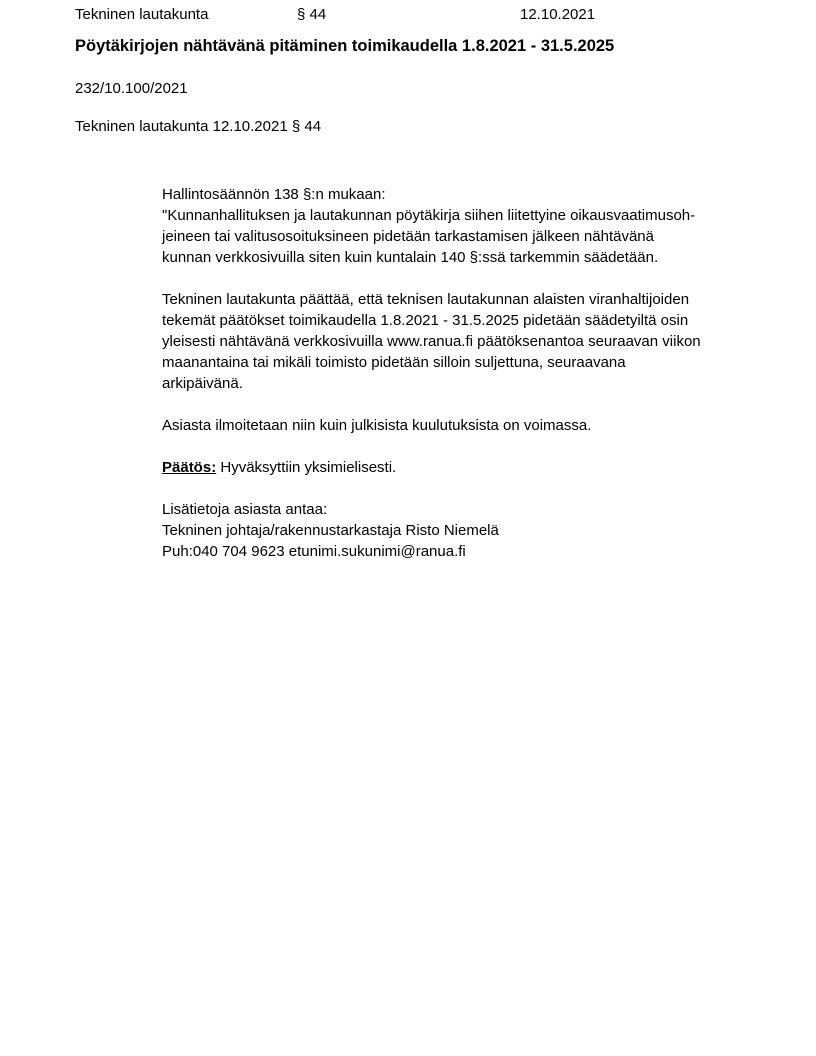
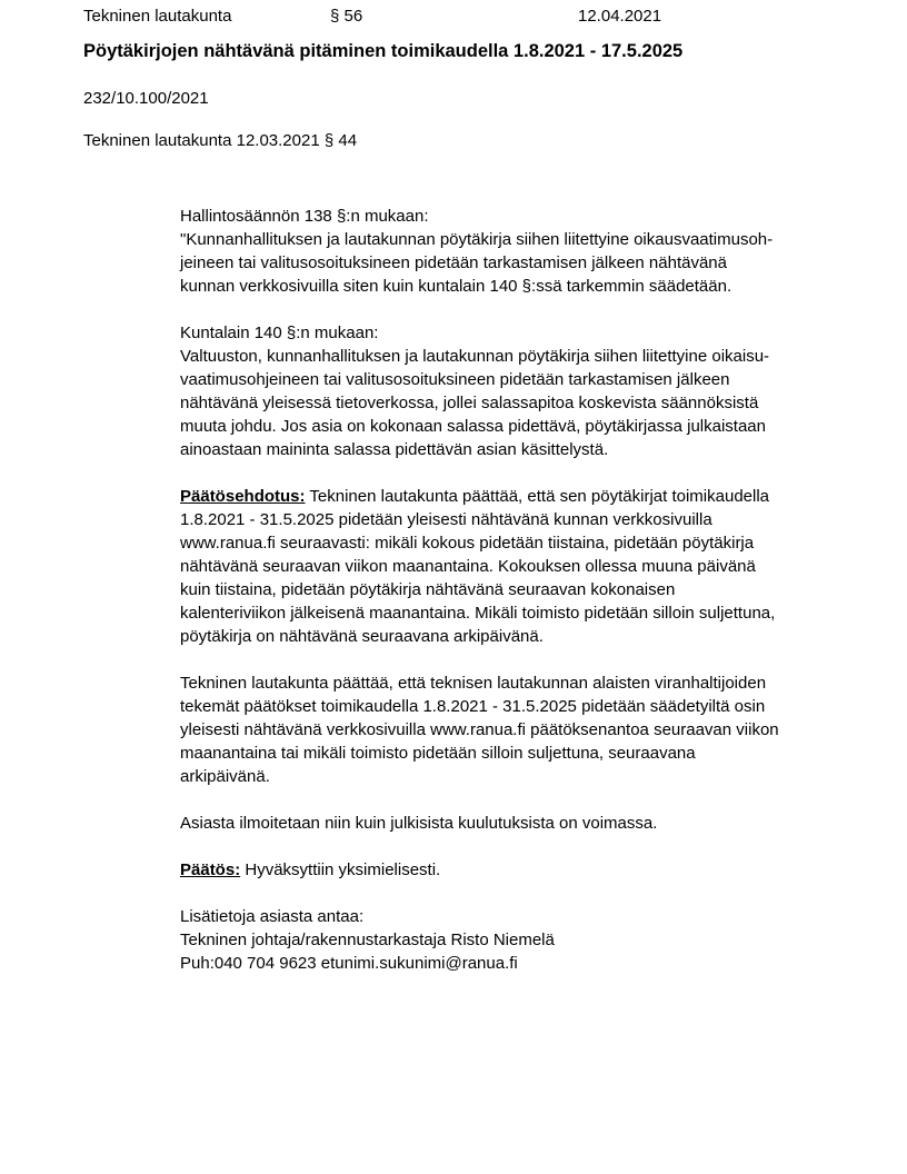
  Tekninen lautakunta
- § 44
+ § 56
- 12.10.2021
+ 12.04.2021
- Pöytäkirjojen nähtävänä pitäminen toimikaudella 1.8.2021 - 31.5.2025
+ Pöytäkirjojen nähtävänä pitäminen toimikaudella 1.8.2021 - 17.5.2025
  232/10.100/2021
- Tekninen lautakunta 12.10.2021 § 44
+ Tekninen lautakunta 12.03.2021 § 44
  Hallintosäännön 138 §:n mukaan:
  "Kunnanhallituksen ja lautakunnan pöytäkirja siihen liitettyine oikausvaatimusoh-
  jeineen tai valitusosoituksineen pidetään tarkastamisen jälkeen nähtävänä
  kunnan verkkosivuilla siten kuin kuntalain 140 §:ssä tarkemmin säädetään.
+ Kuntalain 140 §:n mukaan:
+ Valtuuston, kunnanhallituksen ja lautakunnan pöytäkirja siihen liitettyine oikaisu-
+ vaatimusohjeineen tai valitusosoituksineen pidetään tarkastamisen jälkeen
+ nähtävänä yleisessä tietoverkossa, jollei salassapitoa koskevista säännöksistä
+ muuta johdu. Jos asia on kokonaan salassa pidettävä, pöytäkirjassa julkaistaan
+ ainoastaan maininta salassa pidettävän asian käsittelystä.
+ Päätösehdotus: Tekninen lautakunta päättää, että sen pöytäkirjat toimikaudella
+ 1.8.2021 - 31.5.2025 pidetään yleisesti nähtävänä kunnan verkkosivuilla
+ www.ranua.fi seuraavasti: mikäli kokous pidetään tiistaina, pidetään pöytäkirja
+ nähtävänä seuraavan viikon maanantaina. Kokouksen ollessa muuna päivänä
+ kuin tiistaina, pidetään pöytäkirja nähtävänä seuraavan kokonaisen
+ kalenteriviikon jälkeisenä maanantaina. Mikäli toimisto pidetään silloin suljettuna,
+ pöytäkirja on nähtävänä seuraavana arkipäivänä.
  Tekninen lautakunta päättää, että teknisen lautakunnan alaisten viranhaltijoiden
  tekemät päätökset toimikaudella 1.8.2021 - 31.5.2025 pidetään säädetyiltä osin
  yleisesti nähtävänä verkkosivuilla www.ranua.fi päätöksenantoa seuraavan viikon
  maanantaina tai mikäli toimisto pidetään silloin suljettuna, seuraavana
  arkipäivänä.
  Asiasta ilmoitetaan niin kuin julkisista kuulutuksista on voimassa.
  Päätös: Hyväksyttiin yksimielisesti.
  Lisätietoja asiasta antaa:
  Tekninen johtaja/rakennustarkastaja Risto Niemelä
  Puh:040 704 9623 etunimi.sukunimi@ranua.fi
